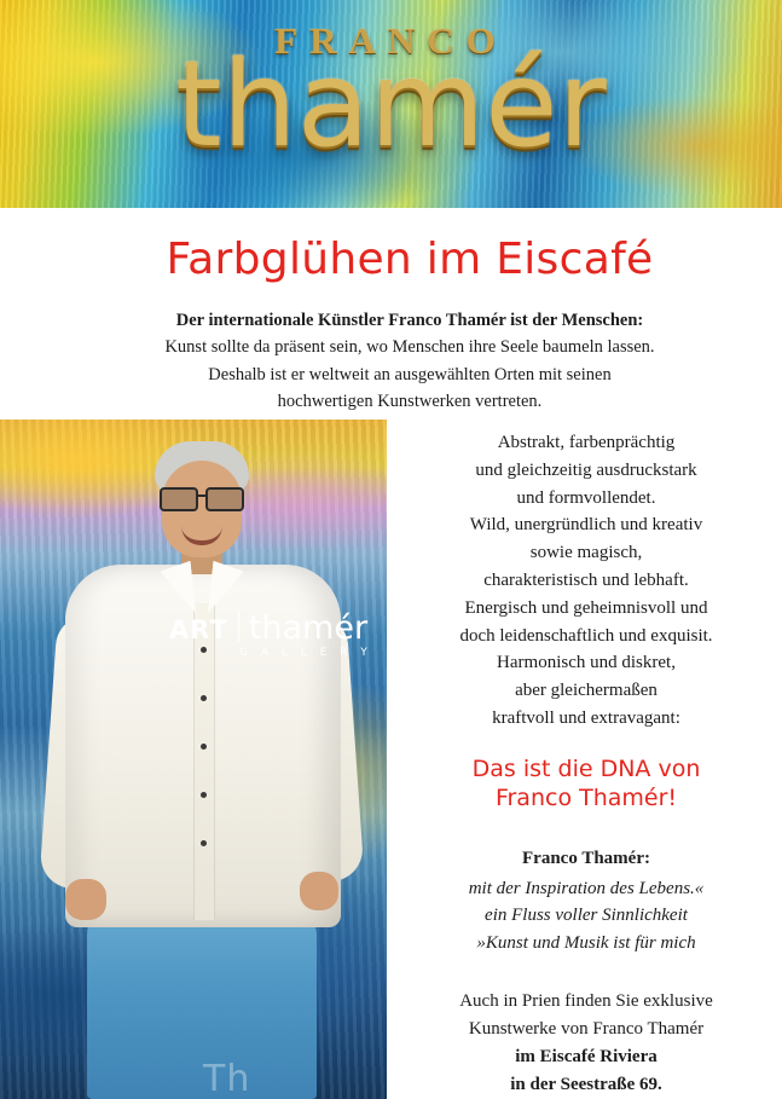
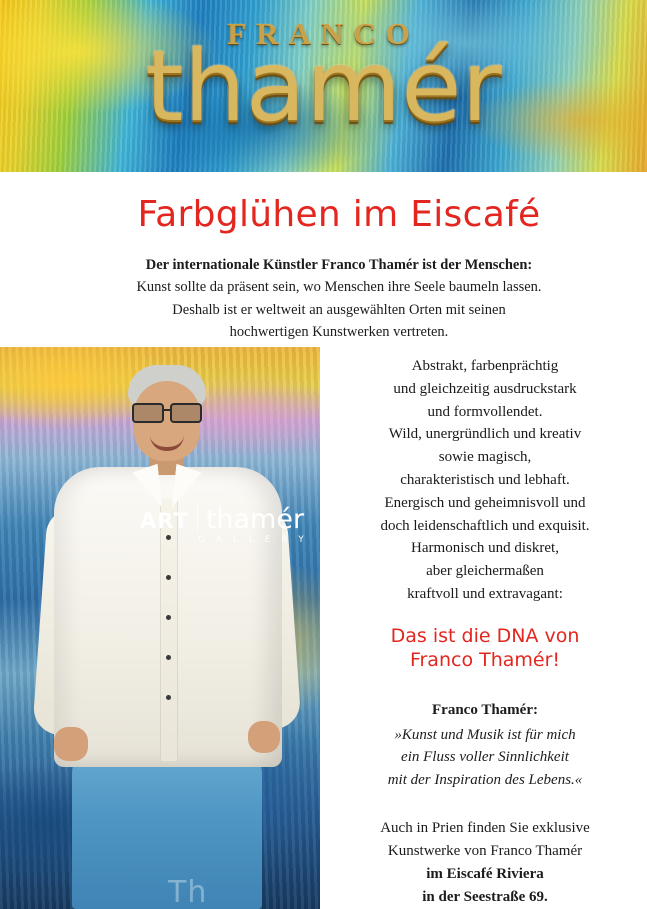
  FRANCO
  thamér
  Farbglühen im Eiscafé
  Der internationale Künstler Franco Thamér ist der Menschen:
  Kunst sollte da präsent sein, wo Menschen ihre Seele baumeln lassen.
  Deshalb ist er weltweit an ausgewählten Orten mit seinen
  hochwertigen Kunstwerken vertreten.
  Th
  ART
  thamér
  G A L L E R Y
  Abstrakt, farbenprächtig
  und gleichzeitig ausdruckstark
  und formvollendet.
  Wild, unergründlich und kreativ
  sowie magisch,
  charakteristisch und lebhaft.
  Energisch und geheimnisvoll und
  doch leidenschaftlich und exquisit.
  Harmonisch und diskret,
  aber gleichermaßen
  kraftvoll und extravagant:
  Das ist die DNA von
  Franco Thamér!
  Franco Thamér:
- mit der Inspiration des Lebens.«
+ »Kunst und Musik ist für mich
  ein Fluss voller Sinnlichkeit
- »Kunst und Musik ist für mich
+ mit der Inspiration des Lebens.«
  Auch in Prien finden Sie exklusive
  Kunstwerke von Franco Thamér
  im Eiscafé Riviera
  in der Seestraße 69.
